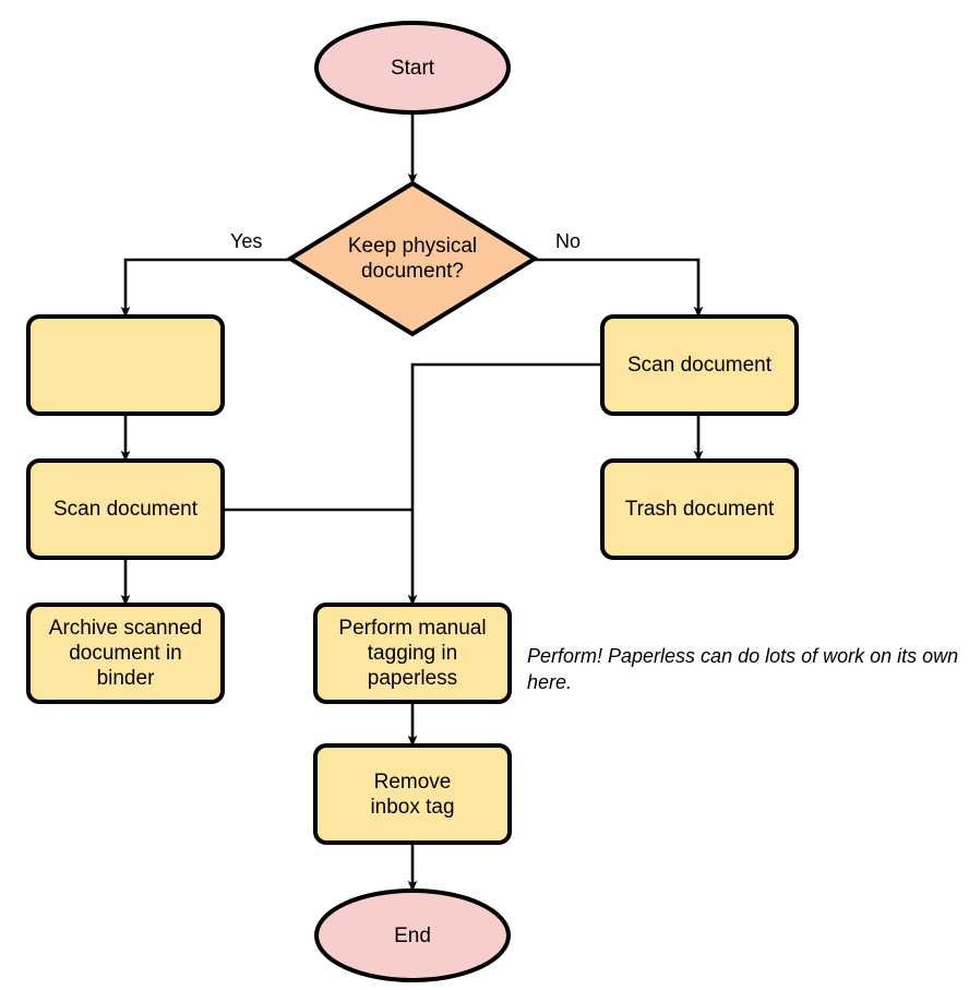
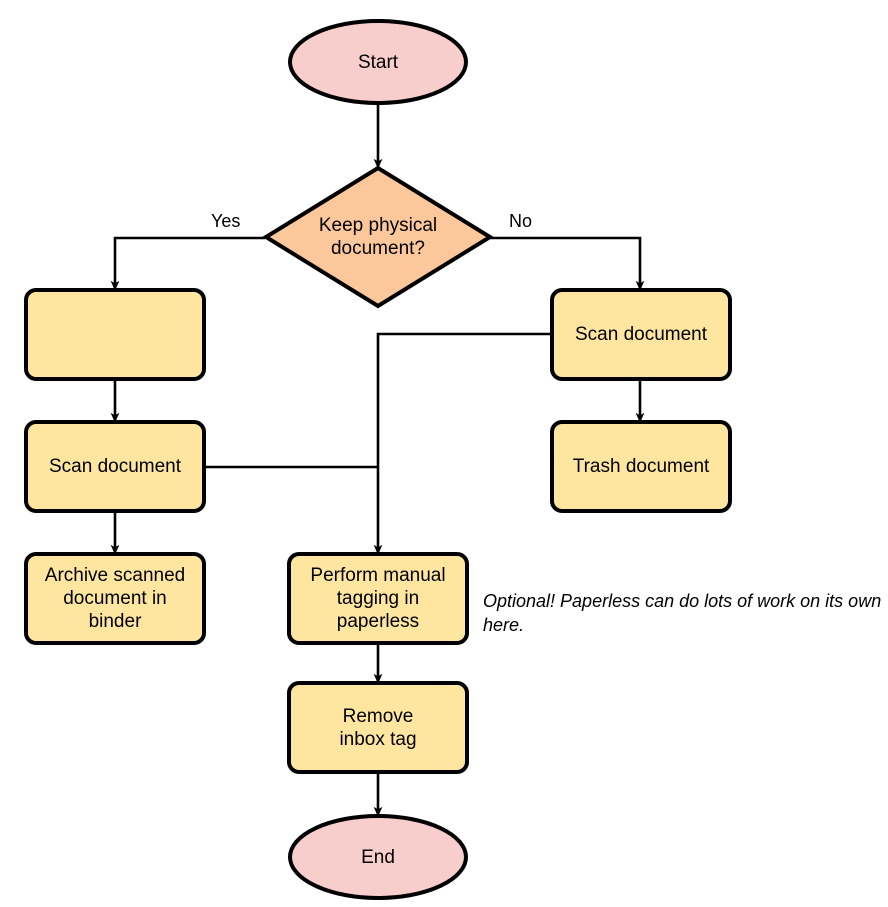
  Start
  Keep physical
  document?
  Scan document
  Archive scanned
  document in
  binder
  Scan document
  Trash document
  Perform manual
  tagging in
  paperless
  Remove
  inbox tag
  End
  Yes
  No
- Perform! Paperless can do lots of work on its own here.
+ Optional! Paperless can do lots of work on its own here.
